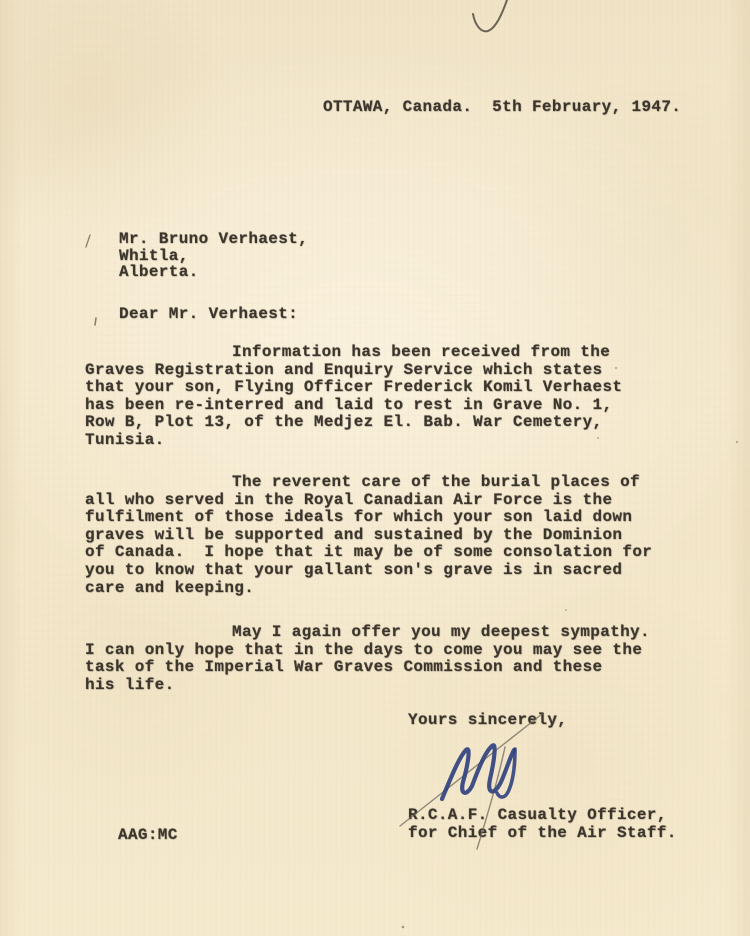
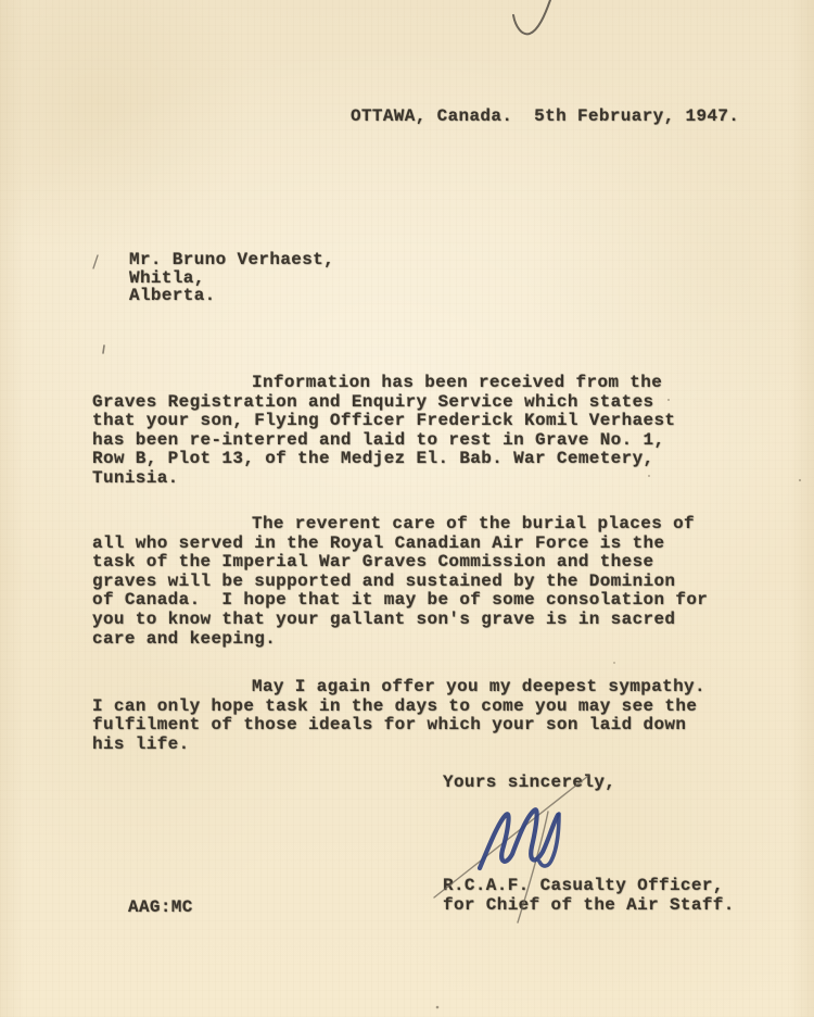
  OTTAWA, Canada. 5th February, 1947.
  Mr. Bruno Verhaest,
  Whitla,
  Alberta.
- Dear Mr. Verhaest:
  Information has been received from the
  Graves Registration and Enquiry Service which states
  that your son, Flying Officer Frederick Komil Verhaest
  has been re-interred and laid to rest in Grave No. 1,
  Row B, Plot 13, of the Medjez El. Bab. War Cemetery,
  Tunisia.
  The reverent care of the burial places of
  all who served in the Royal Canadian Air Force is the
- fulfilment of those ideals for which your son laid down
+ task of the Imperial War Graves Commission and these
  graves will be supported and sustained by the Dominion
  of Canada. I hope that it may be of some consolation for
  you to know that your gallant son's grave is in sacred
  care and keeping.
  May I again offer you my deepest sympathy.
- I can only hope that in the days to come you may see the
+ I can only hope task in the days to come you may see the
- task of the Imperial War Graves Commission and these
+ fulfilment of those ideals for which your son laid down
  his life.
  Yours sincerely,
  R.C.A.F. Casualty Officer,
  for Chief of the Air Staff.
  AAG:MC
